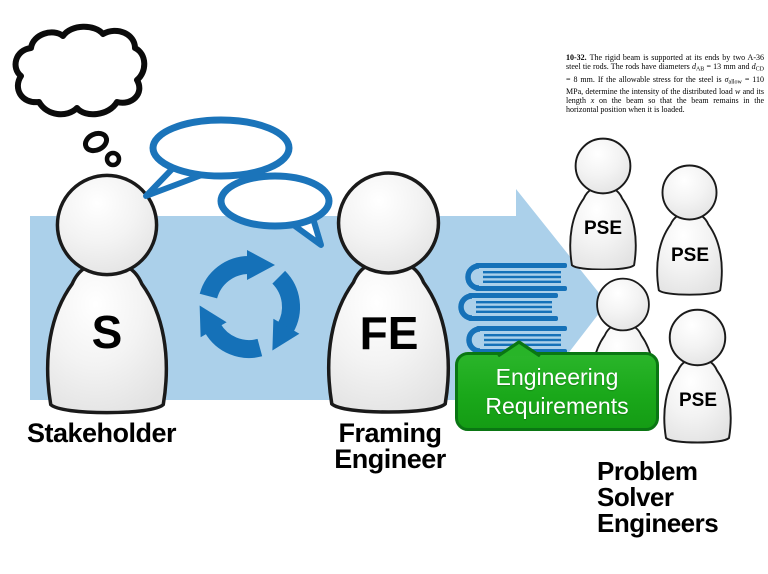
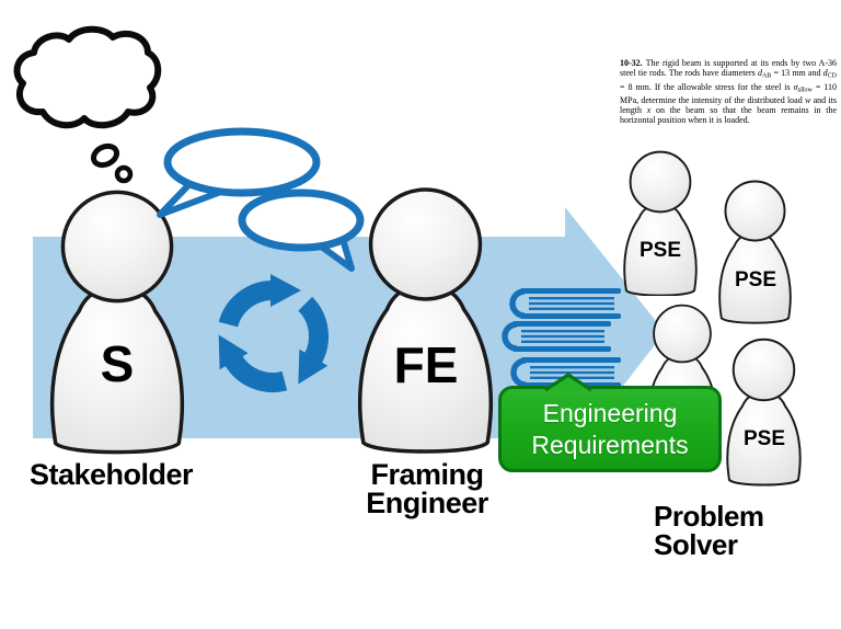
  10-32. The rigid beam is supported at its ends by two A-36 steel tie rods. The rods have diameters d = 13 mm and d = 8 mm. If the allowable stress for the steel is σ = 110 MPa, determine the intensity of the distributed load w and its length x on the beam so that the beam remains in the horizontal position when it is loaded.
  S
  FE
  PSE
  PSE
  PSE
  Engineering
  Requirements
  Stakeholder
  Framing
  Engineer
  Problem
  Solver
- Engineers
